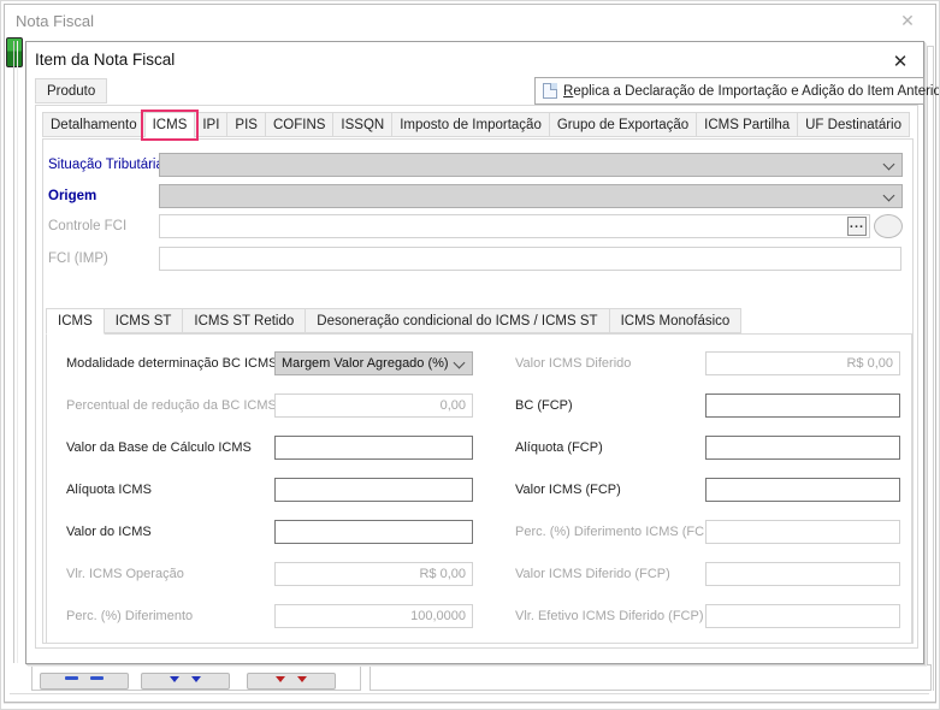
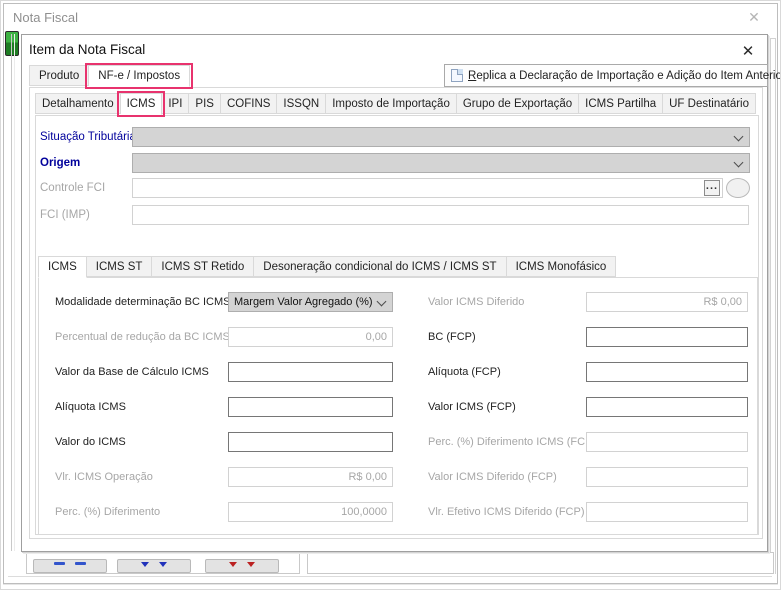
  Nota Fiscal
  ✕
  Item da Nota Fiscal
  ✕
  Produto
+ NF-e / Impostos
  Replica a Declaração de Importação e Adição do Item Anterio
  Detalhamento
  ICMS
  IPI
  PIS
  COFINS
  ISSQN
  Imposto de Importação
  Grupo de Exportação
  ICMS Partilha
  UF Destinatário
  Situação Tributári
  Origem
  Controle FCI
  ...
  FCI (IMP)
  ICMS
  ICMS ST
  ICMS ST Retido
  Desoneração condicional do ICMS / ICMS ST
  ICMS Monofásico
  Modalidade determinação BC ICMS
  Margem Valor Agregado (%)
  Percentual de redução da BC ICMS
  0,00
  Valor da Base de Cálculo ICMS
  Alíquota ICMS
  Valor do ICMS
  Vlr. ICMS Operação
  R$ 0,00
  Perc. (%) Diferimento
  100,0000
  Valor ICMS Diferido
  R$ 0,00
  BC (FCP)
  Alíquota (FCP)
  Valor ICMS (FCP)
  Perc. (%) Diferimento ICMS (FC
  Valor ICMS Diferido (FCP)
  Vlr. Efetivo ICMS Diferido (FCP)
